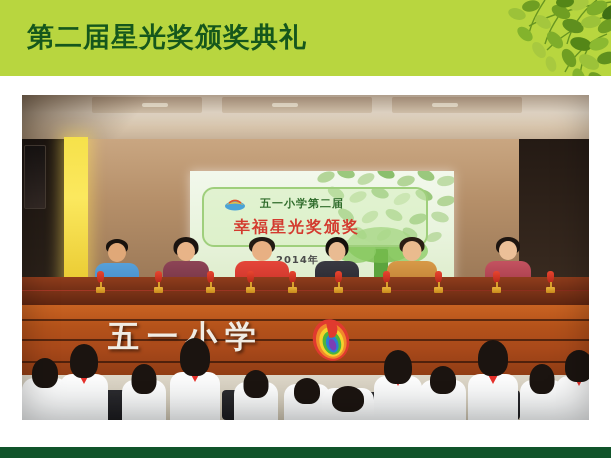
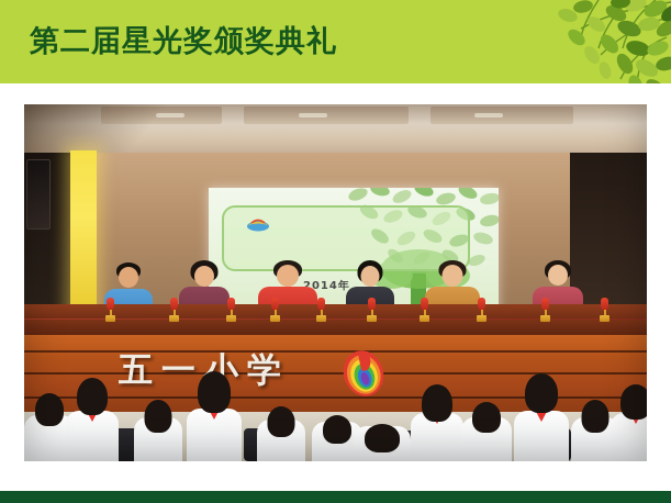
  第二届星光奖颁奖典礼
- 五一小学第二届
- 幸福星光奖颁奖
  014年
  五一小学
